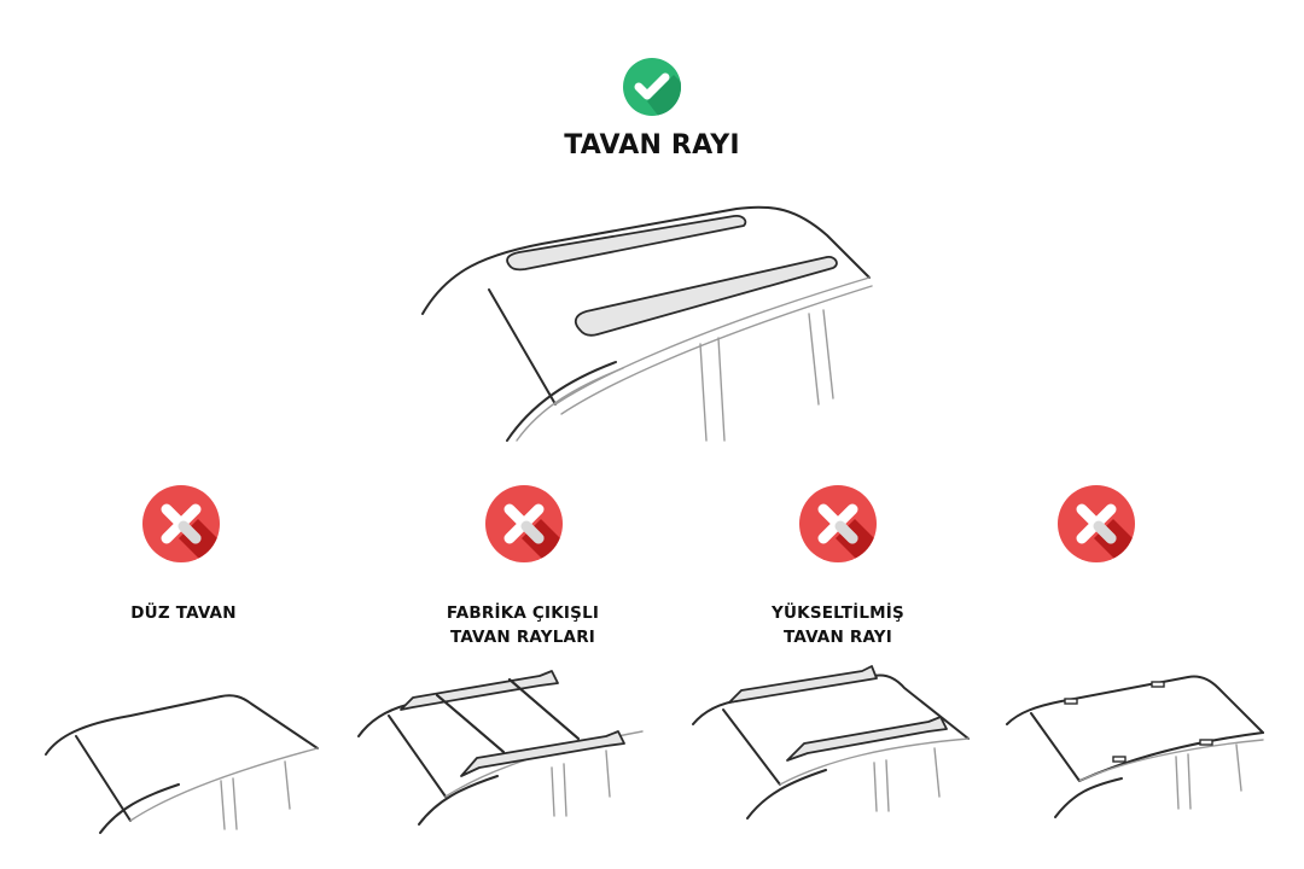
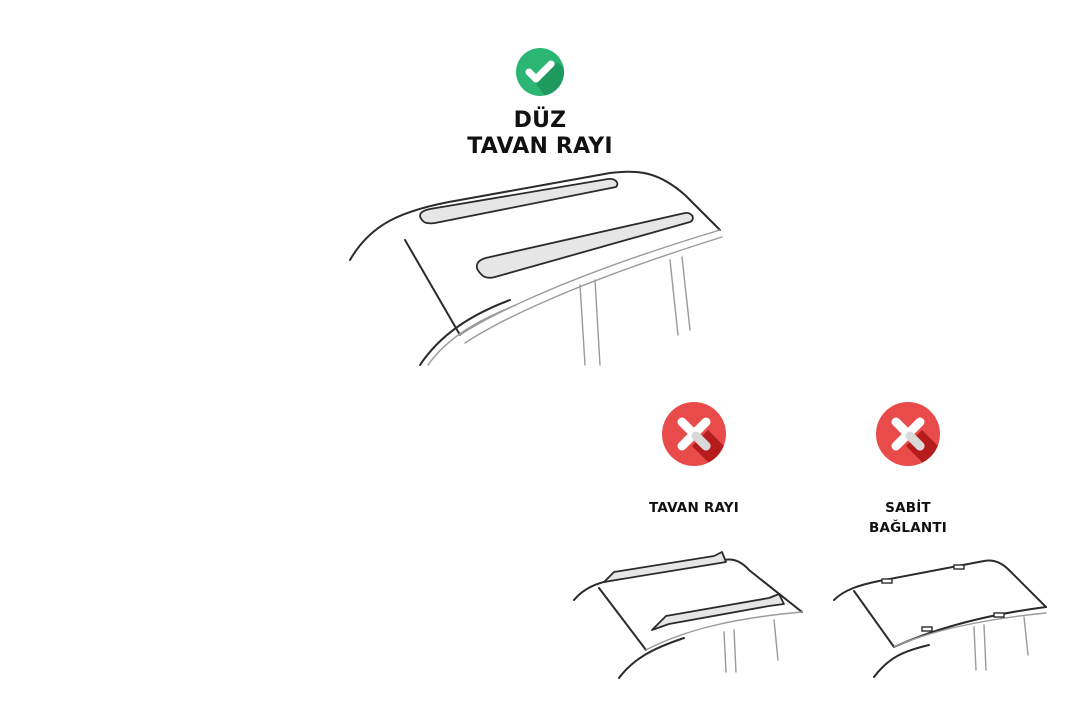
+ DÜZ
  TAVAN RAYI
- DÜZ TAVAN
- FABRİKA ÇIKIŞLI
- TAVAN RAYLARI
- YÜKSELTİLMİŞ
  TAVAN RAYI
+ SABİT
+ BAĞLANTI
